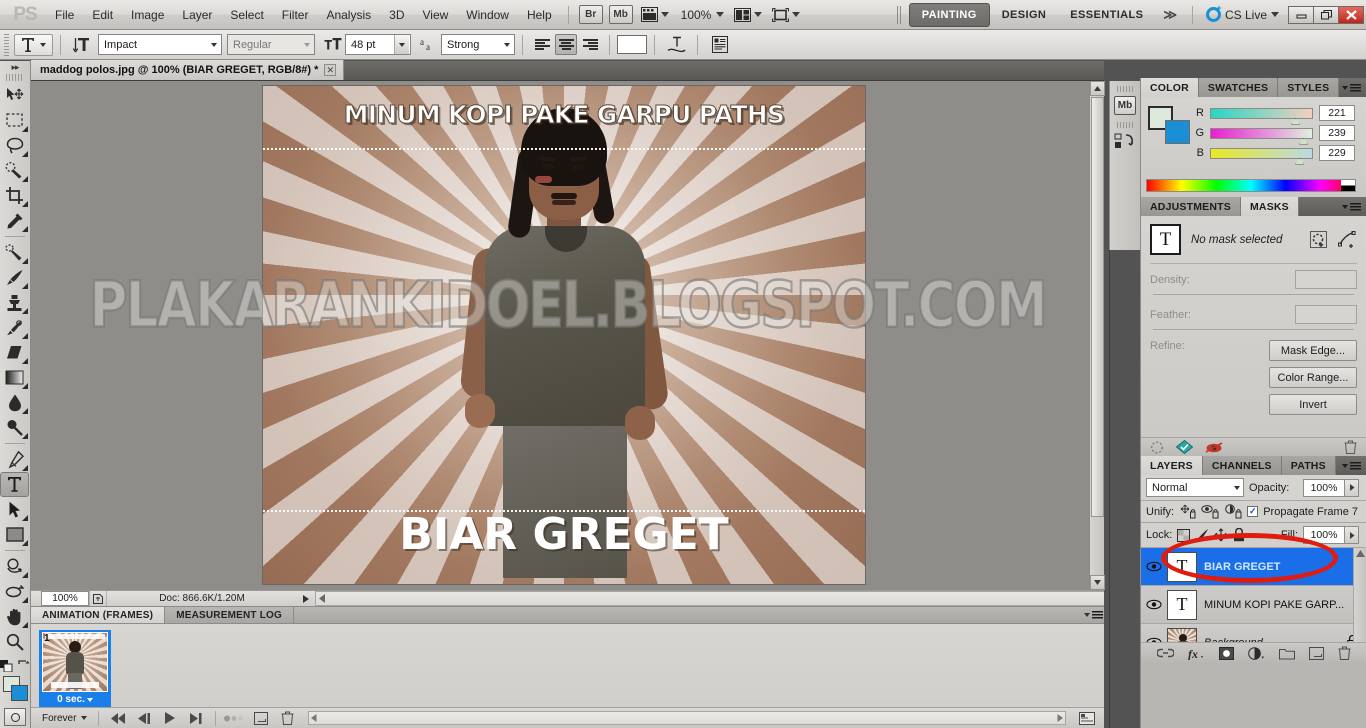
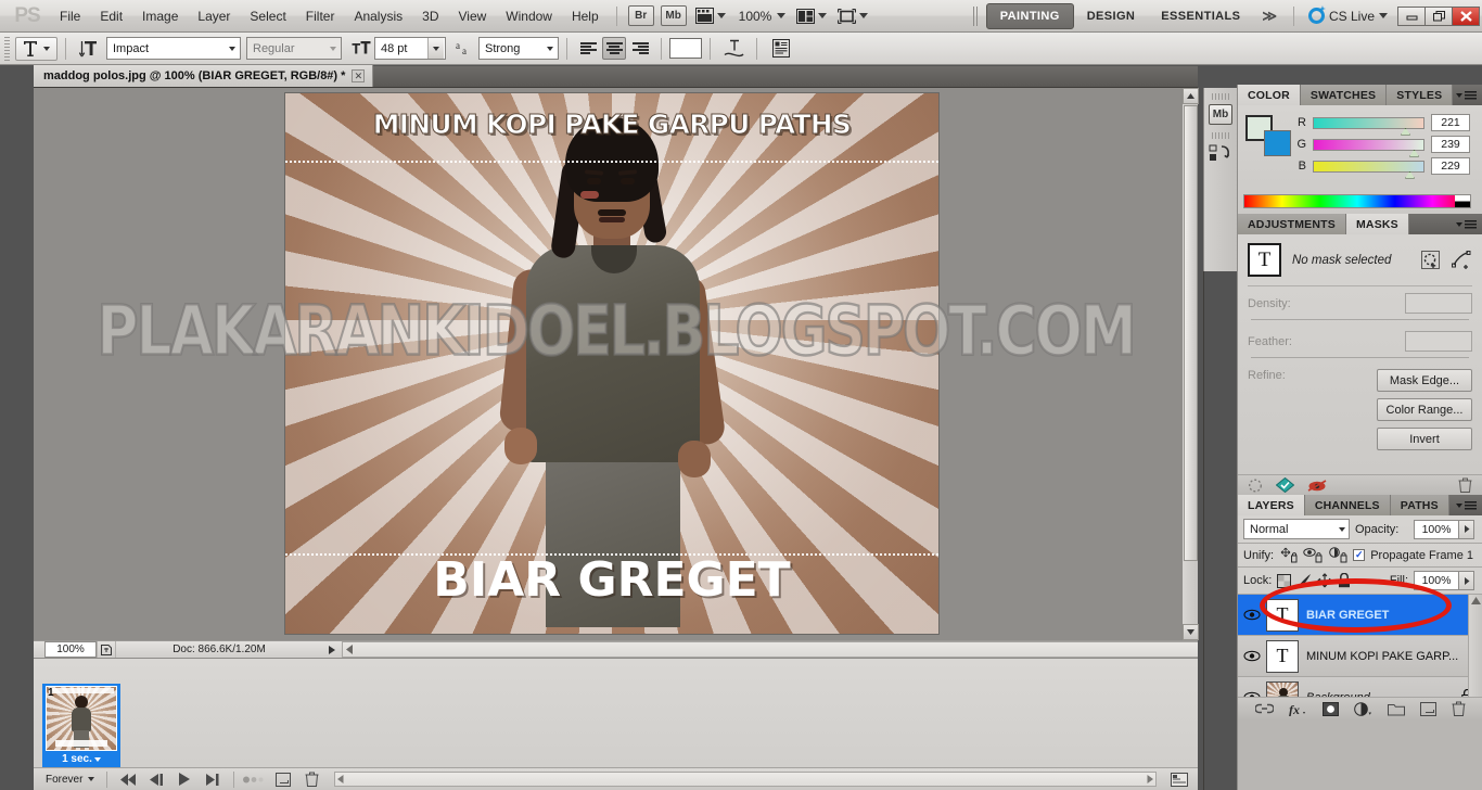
  PS
  File
  Edit
  Image
  Layer
  Select
  Filter
  Analysis
  3D
  View
  Window
  Help
  Br
  Mb
  100%
  PAINTING
  DESIGN
  ESSENTIALS
  ≫
  CS Live
  Impact
  Regular
  48 pt
  a
  a
  Strong
- ▸▸
  maddog polos.jpg @ 100% (BIAR GREGET, RGB/8#) *
  ✕
  MINUM KOPI PAKE GARPU PATHS
  BIAR GREGET
  PLAKARANKIDOEL.BLOGSPOT.COM
  100%
  Doc: 866.6K/1.20M
- ANIMATION (FRAMES)
- MEASUREMENT LOG
  1
- 0 sec.
+ 1 sec.
  Forever
  Mb
  COLOR
  SWATCHES
  STYLES
  R
  221
  G
  239
  B
  229
  ADJUSTMENTS
  MASKS
  T
  No mask selected
  Density:
  Feather:
  Refine:
  Mask Edge...
  Color Range...
  Invert
  LAYERS
  CHANNELS
  PATHS
  Normal
  Opacity:
  100%
  Unify:
  ✓
- Propagate Frame 7
+ Propagate Frame 1
  Lock:
  Fill:
  100%
  T
  BIAR GREGET
  T
  MINUM KOPI PAKE GARP...
  fx
